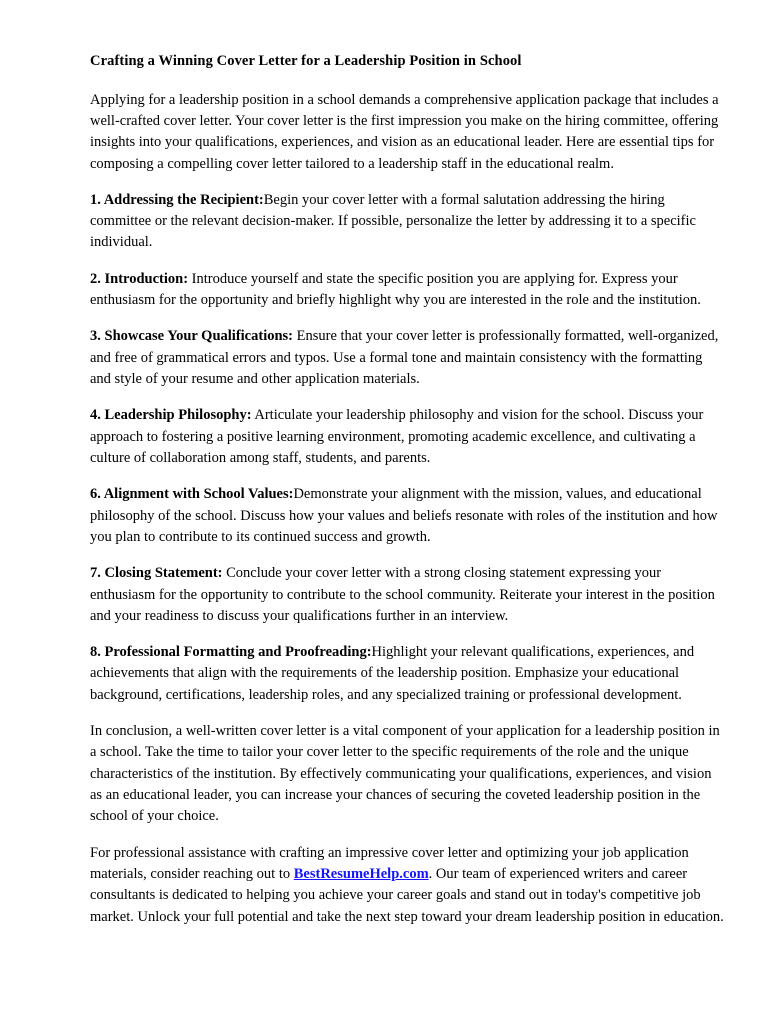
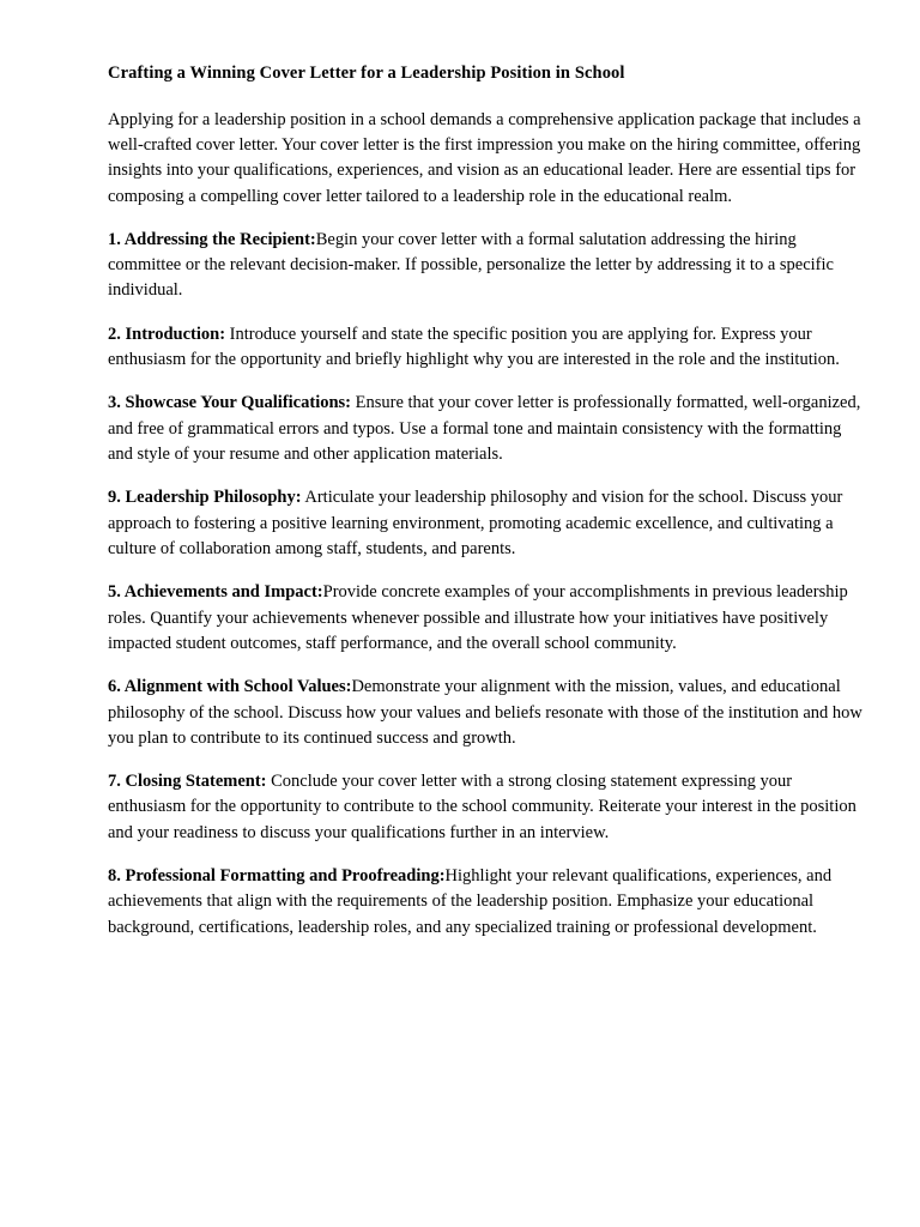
  Crafting a Winning Cover Letter for a Leadership Position in School
- Applying for a leadership position in a school demands a comprehensive application package that includes a well-crafted cover letter. Your cover letter is the first impression you make on the hiring committee, offering insights into your qualifications, experiences, and vision as an educational leader. Here are essential tips for composing a compelling cover letter tailored to a leadership staff in the educational realm.
+ Applying for a leadership position in a school demands a comprehensive application package that includes a well-crafted cover letter. Your cover letter is the first impression you make on the hiring committee, offering insights into your qualifications, experiences, and vision as an educational leader. Here are essential tips for composing a compelling cover letter tailored to a leadership role in the educational realm.
  1. Addressing the Recipient:Begin your cover letter with a formal salutation addressing the hiring committee or the relevant decision-maker. If possible, personalize the letter by addressing it to a specific individual.
  2. Introduction: Introduce yourself and state the specific position you are applying for. Express your enthusiasm for the opportunity and briefly highlight why you are interested in the role and the institution.
  3. Showcase Your Qualifications: Ensure that your cover letter is professionally formatted, well-organized, and free of grammatical errors and typos. Use a formal tone and maintain consistency with the formatting and style of your resume and other application materials.
- 4. Leadership Philosophy: Articulate your leadership philosophy and vision for the school. Discuss your approach to fostering a positive learning environment, promoting academic excellence, and cultivating a culture of collaboration among staff, students, and parents.
+ 9. Leadership Philosophy: Articulate your leadership philosophy and vision for the school. Discuss your approach to fostering a positive learning environment, promoting academic excellence, and cultivating a culture of collaboration among staff, students, and parents.
+ 5. Achievements and Impact:Provide concrete examples of your accomplishments in previous leadership roles. Quantify your achievements whenever possible and illustrate how your initiatives have positively impacted student outcomes, staff performance, and the overall school community.
- 6. Alignment with School Values:Demonstrate your alignment with the mission, values, and educational philosophy of the school. Discuss how your values and beliefs resonate with roles of the institution and how you plan to contribute to its continued success and growth.
+ 6. Alignment with School Values:Demonstrate your alignment with the mission, values, and educational philosophy of the school. Discuss how your values and beliefs resonate with those of the institution and how you plan to contribute to its continued success and growth.
  7. Closing Statement: Conclude your cover letter with a strong closing statement expressing your enthusiasm for the opportunity to contribute to the school community. Reiterate your interest in the position and your readiness to discuss your qualifications further in an interview.
  8. Professional Formatting and Proofreading:Highlight your relevant qualifications, experiences, and achievements that align with the requirements of the leadership position. Emphasize your educational background, certifications, leadership roles, and any specialized training or professional development.
- In conclusion, a well-written cover letter is a vital component of your application for a leadership position in a school. Take the time to tailor your cover letter to the specific requirements of the role and the unique characteristics of the institution. By effectively communicating your qualifications, experiences, and vision as an educational leader, you can increase your chances of securing the coveted leadership position in the school of your choice.
- For professional assistance with crafting an impressive cover letter and optimizing your job application materials, consider reaching out to BestResumeHelp.com. Our team of experienced writers and career consultants is dedicated to helping you achieve your career goals and stand out in today's competitive job market. Unlock your full potential and take the next step toward your dream leadership position in education.
